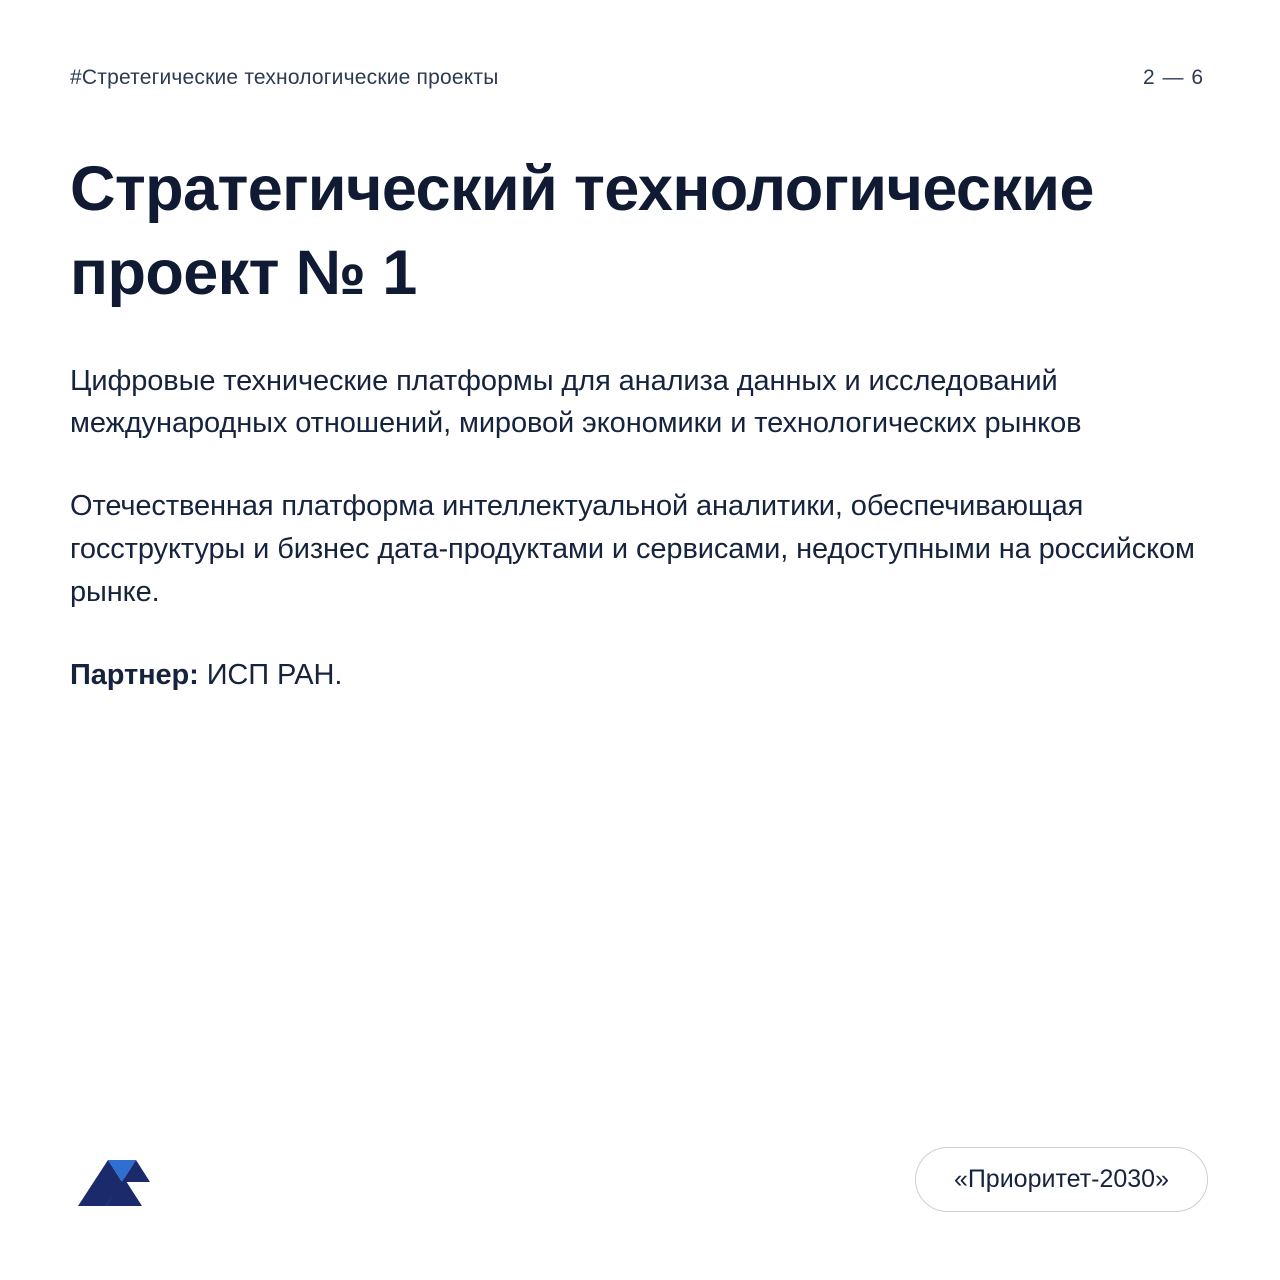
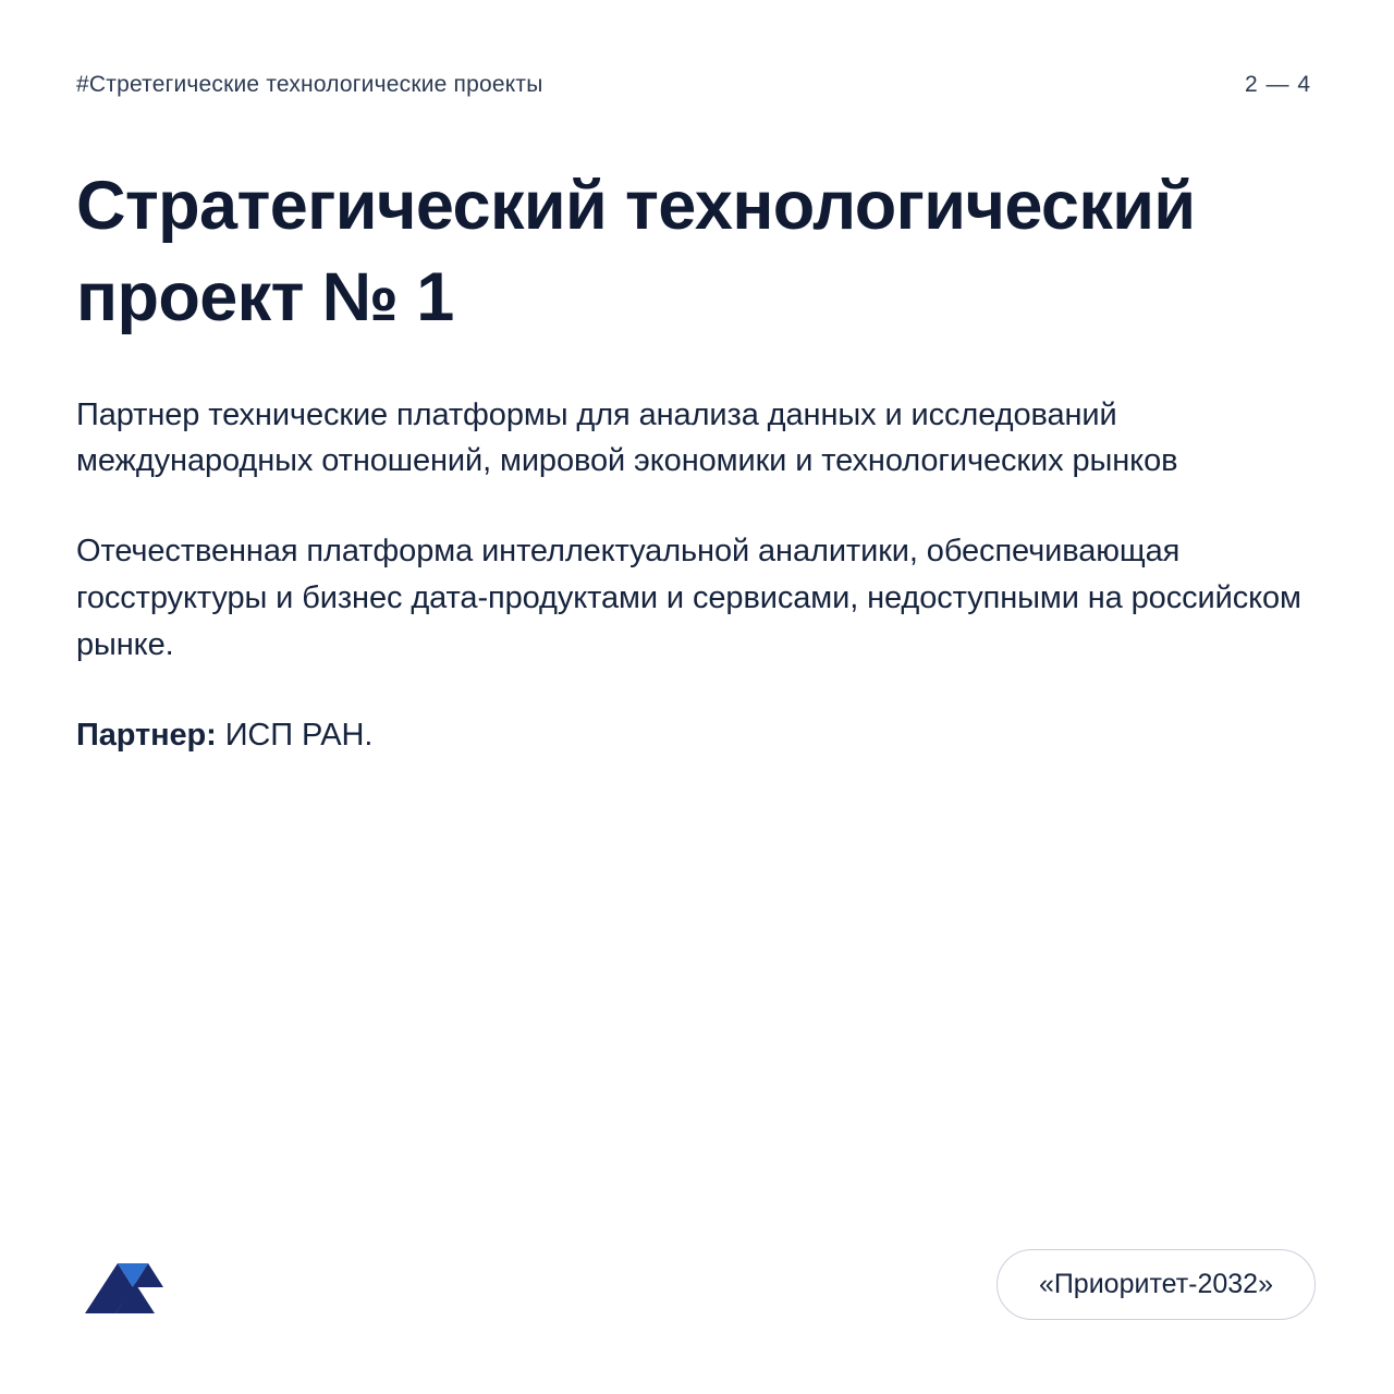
  #Стретегические технологические проекты
- 2 — 6
+ 2 — 4
- Стратегический технологические проект № 1
+ Стратегический технологический проект № 1
- Цифровые технические платформы для анализа данных и исследований международных отношений, мировой экономики и технологических рынков
+ Партнер технические платформы для анализа данных и исследований международных отношений, мировой экономики и технологических рынков
  Отечественная платформа интеллектуальной аналитики, обеспечивающая госструктуры и бизнес дата-продуктами и сервисами, недоступными на российском рынке.
  Партнер: ИСП РАН.
- «Приоритет-2030»
+ «Приоритет-2032»
